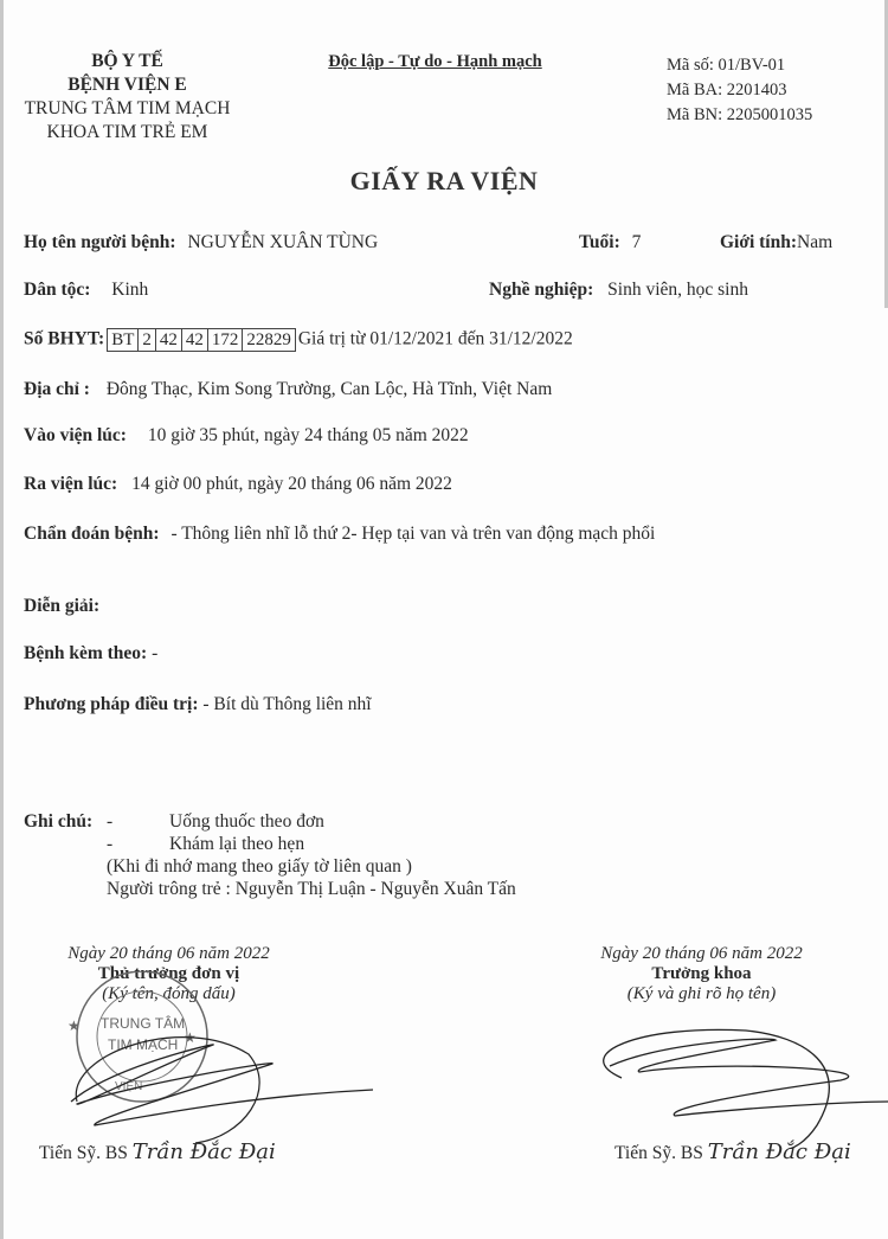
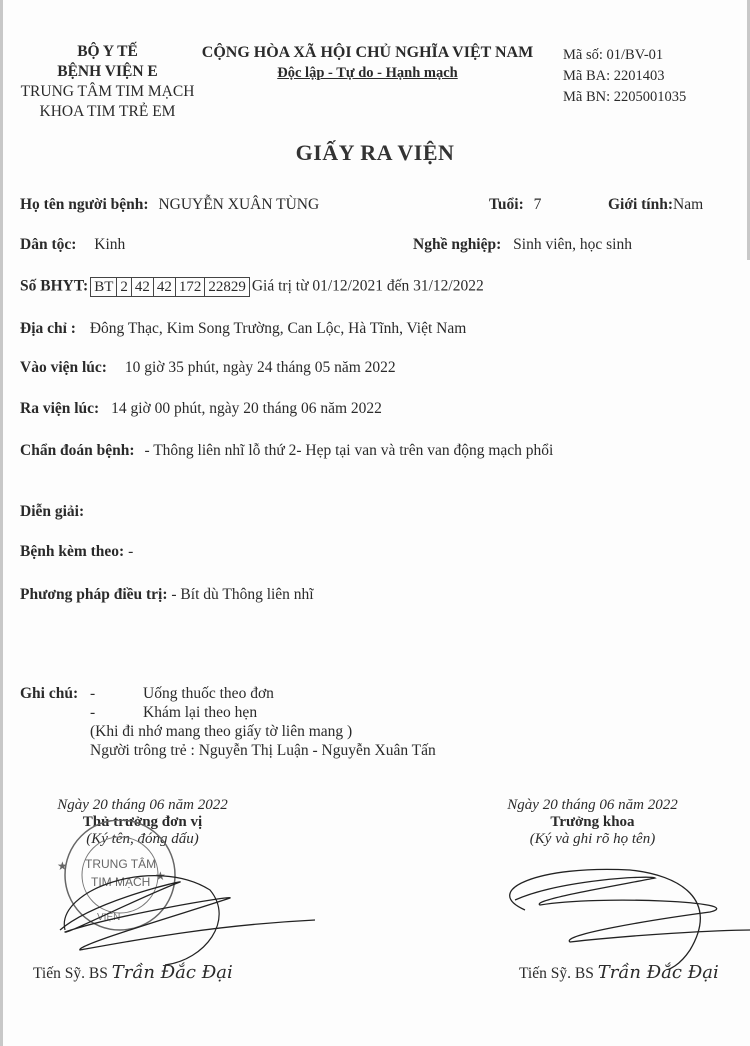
  BỘ Y TẾ
  BỆNH VIỆN E
  TRUNG TÂM TIM MẠCH
  KHOA TIM TRẺ EM
+ CỘNG HÒA XÃ HỘI CHỦ NGHĨA VIỆT NAM
  Độc lập - Tự do - Hạnh mạch
  Mã số: 01/BV-01
  Mã BA: 2201403
  Mã BN: 2205001035
  GIẤY RA VIỆN
  Họ tên người bệnh: NGUYỄN XUÂN TÙNG
  Tuổi: 7
  Giới tính:Nam
  Dân tộc: Kinh
  Nghề nghiệp: Sinh viên, học sinh
  Số BHYT:
  BT
  2
  42
  42
  172
  22829
  Giá trị từ 01/12/2021 đến 31/12/2022
  Địa chỉ : Đông Thạc, Kim Song Trường, Can Lộc, Hà Tĩnh, Việt Nam
  Vào viện lúc: 10 giờ 35 phút, ngày 24 tháng 05 năm 2022
  Ra viện lúc: 14 giờ 00 phút, ngày 20 tháng 06 năm 2022
  Chẩn đoán bệnh: - Thông liên nhĩ lỗ thứ 2- Hẹp tại van và trên van động mạch phổi
  Diễn giải:
  Bệnh kèm theo: -
  Phương pháp điều trị: - Bít dù Thông liên nhĩ
  Ghi chú: - Uống thuốc theo đơn
  - Khám lại theo hẹn
- (Khi đi nhớ mang theo giấy tờ liên quan )
+ (Khi đi nhớ mang theo giấy tờ liên mang )
  Người trông trẻ : Nguyễn Thị Luận - Nguyễn Xuân Tấn
  Ngày 20 tháng 06 năm 2022
  Th trưởng đơn vị
  (Ký tên đóng dấu)
  TRUNG TÂM
  TIM MẠCH
  ★
  Tiến Sỹ. BS Trần Đắc Đại
  Ngày 20 tháng 06 năm 2022
  Trưởng khoa
  (Ký và ghi rõ họ tên)
  Tiến Sỹ. BS Trần Đắc Đại
